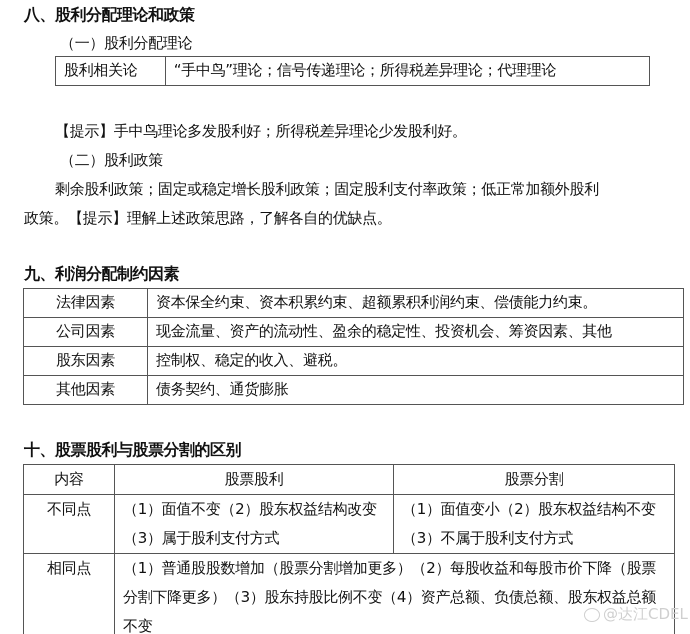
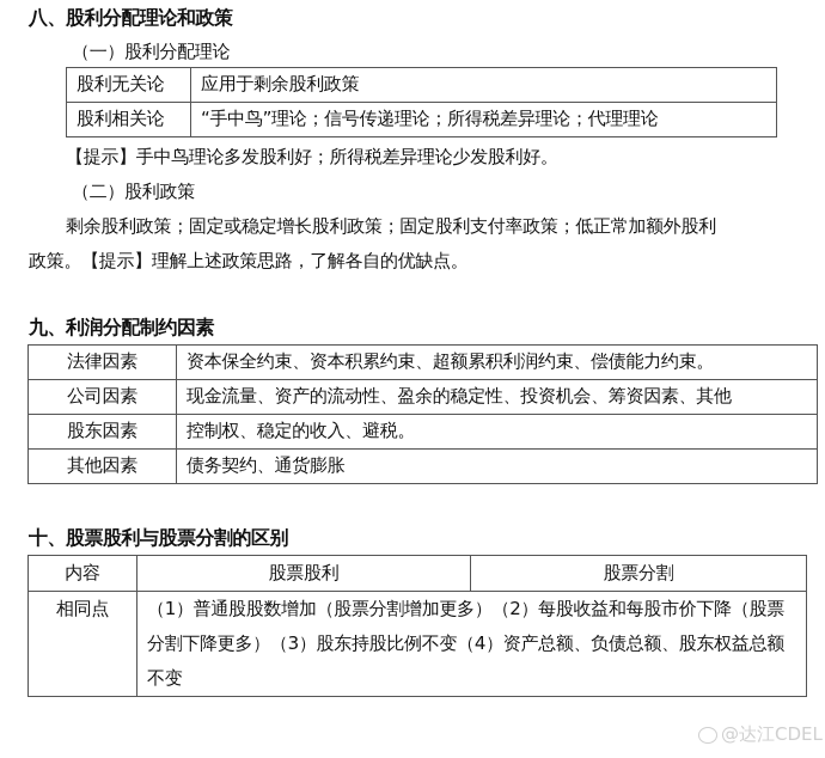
  八、股利分配理论和政策
  （一）股利分配理论
+ 股利无关论	应用于剩余股利政策
  股利相关论	“手中鸟”理论；信号传递理论；所得税差异理论；代理理论
  【提示】手中鸟理论多发股利好；所得税差异理论少发股利好。
  （二）股利政策
  剩余股利政策；固定或稳定增长股利政策；固定股利支付率政策；低正常加额外股利
  政策。【提示】理解上述政策思路，了解各自的优缺点。
  九、利润分配制约因素
  法律因素	资本保全约束、资本积累约束、超额累积利润约束、偿债能力约束。
  公司因素	现金流量、资产的流动性、盈余的稳定性、投资机会、筹资因素、其他
  股东因素	控制权、稳定的收入、避税。
  其他因素	债务契约、通货膨胀
  十、股票股利与股票分割的区别
  内容	股票股利	股票分割
- 不同点	（1）面值不变（2）股东权益结构改变（3）属于股利支付方式	（1）面值变小（2）股东权益结构不变（3）不属于股利支付方式
  相同点	（1）普通股股数增加（股票分割增加更多）（2）每股收益和每股市价下降（股票分割下降更多）（3）股东持股比例不变（4）资产总额、负债总额、股东权益总额不变
  @达江CDEL
